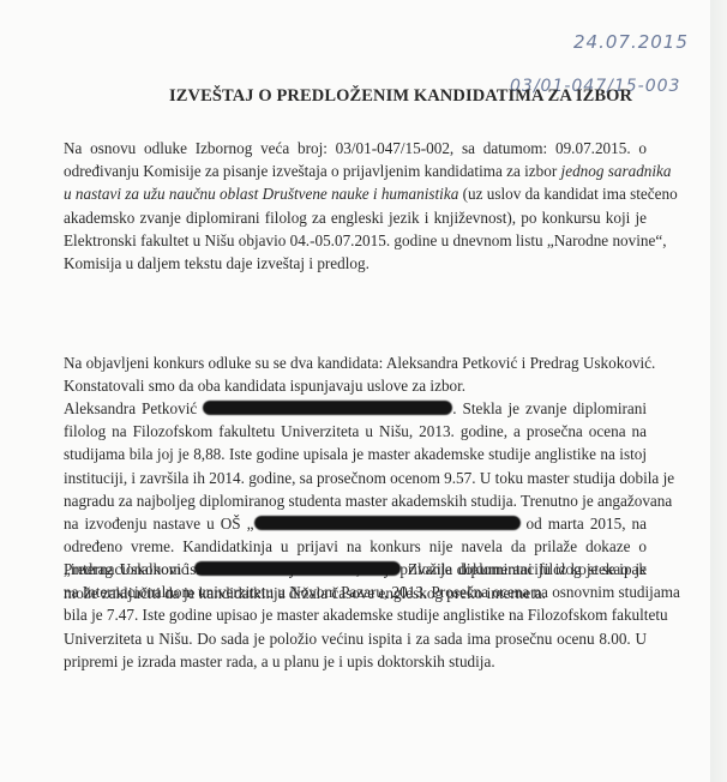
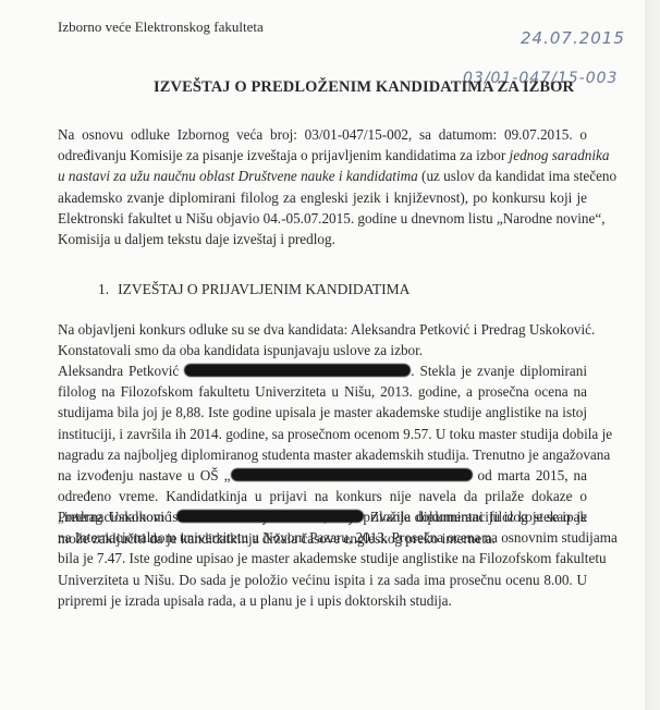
+ Izborno veće Elektronskog fakulteta
  24.07.2015
  03/01-047/15-003
  IZVEŠTAJ O PREDLOŽENIM KANDIDATIMA ZA IZBOR
  Na osnovu odluke Izbornog veća broj: 03/01-047/15-002, sa datumom: 09.07.2015. o
  određivanju Komisije za pisanje izveštaja o prijavljenim kandidatima za izbor jednog saradnika
- u nastavi za užu naučnu oblast Društvene nauke i humanistika (uz uslov da kandidat ima stečeno
+ u nastavi za užu naučnu oblast Društvene nauke i kandidatima (uz uslov da kandidat ima stečeno
  akademsko zvanje diplomirani filolog za engleski jezik i književnost), po konkursu koji je
  Elektronski fakultet u Nišu objavio 04.-05.07.2015. godine u dnevnom listu „Narodne novine“,
  Komisija u daljem tekstu daje izveštaj i predlog.
+ 1. IZVEŠTAJ O PRIJAVLJENIM KANDIDATIMA
  Na objavljeni konkurs odluke su se dva kandidata: Aleksandra Petković i Predrag Uskoković.
  Konstatovali smo da oba kandidata ispunjavaju uslove za izbor.
  Aleksandra Petković . Stekla je zvanje diplomirani
  filolog na Filozofskom fakultetu Univerziteta u Nišu, 2013. godine, a prosečna ocena na
  studijama bila joj je 8,88. Iste godine upisala je master akademske studije anglistike na istoj
  instituciji, i završila ih 2014. godine, sa prosečnom ocenom 9.57. U toku master studija dobila je
  nagradu za najboljeg diplomiranog studenta master akademskih studija. Trenutno je angažovana
  na izvođenju nastave u OŠ „ od marta 2015, na
  određeno vreme. Kandidatkinja u prijavi na konkurs nije navela da prilaže dokaze o
  može zaključiti da je kandidatkinja držala časove engleskog preko interneta.
  Predrag Uskoković Zvanje diplomirani filolog stekao je
  na Internacionalnom univerzitetu u Novom Pazaru, 2013. Prosečna ocena na osnovnim studijama
  bila je 7.47. Iste godine upisao je master akademske studije anglistike na Filozofskom fakultetu
  Univerziteta u Nišu. Do sada je položio većinu ispita i za sada ima prosečnu ocenu 8.00. U
- pripremi je izrada master rada, a u planu je i upis doktorskih studija.
+ pripremi je izrada upisala rada, a u planu je i upis doktorskih studija.
